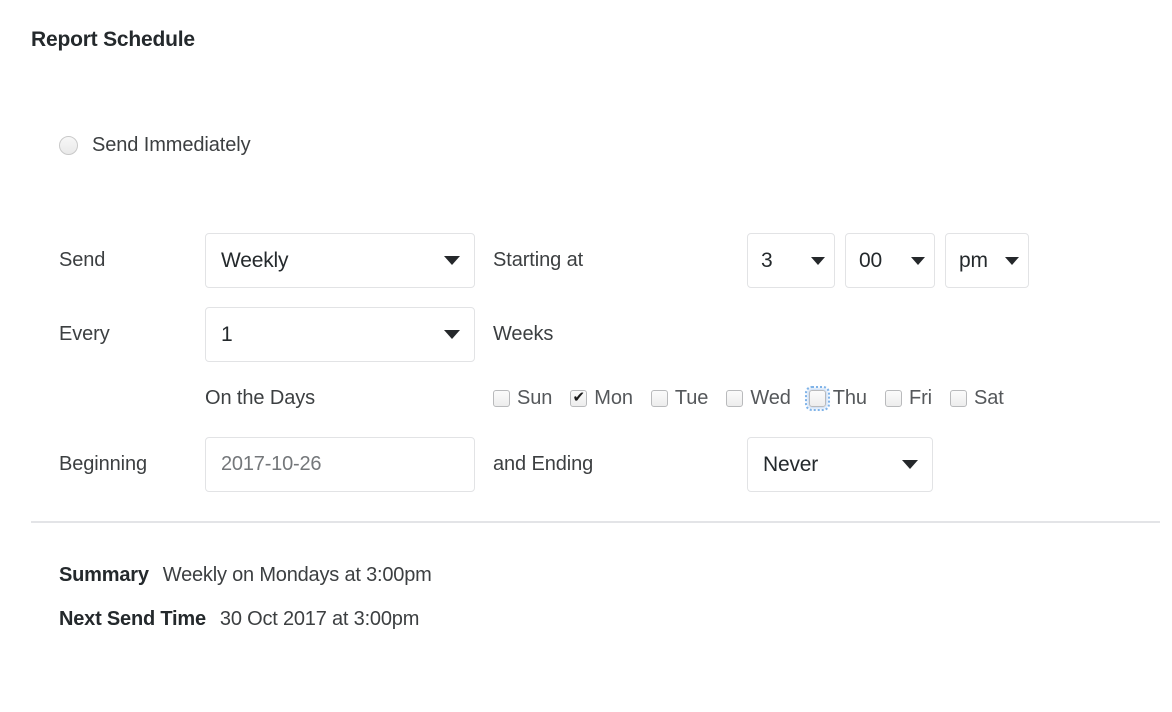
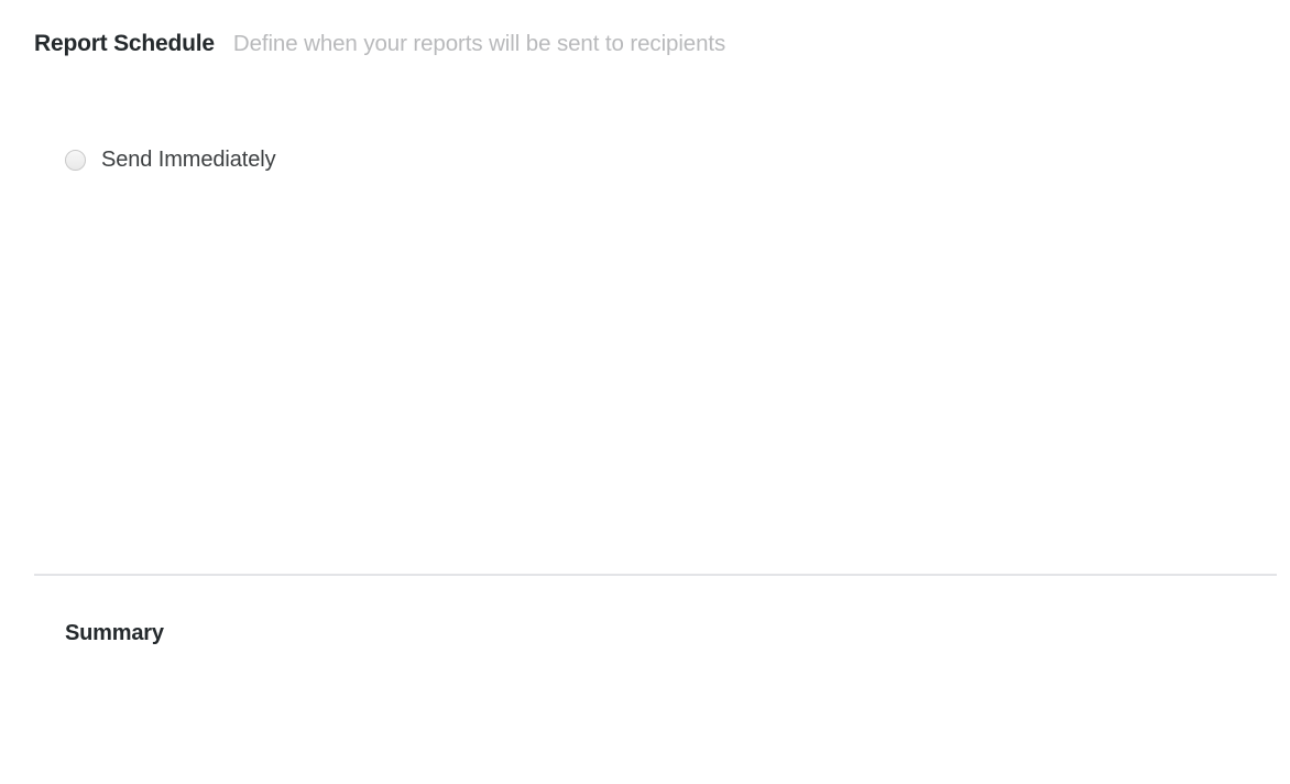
  Report Schedule
+ Define when your reports will be sent to recipients
  Send Immediately
- Send
- Weekly
- Starting at
- 3
- 00
- pm
- Every
- 1
- Weeks
- On the Days
- Sun
- Mon
- Tue
- Wed
- Thu
- Fri
- Sat
- Beginning
- 2017-10-26
- and Ending
- Never
  Summary
- Weekly on Mondays at 3:00pm
- Next Send Time
- 30 Oct 2017 at 3:00pm
